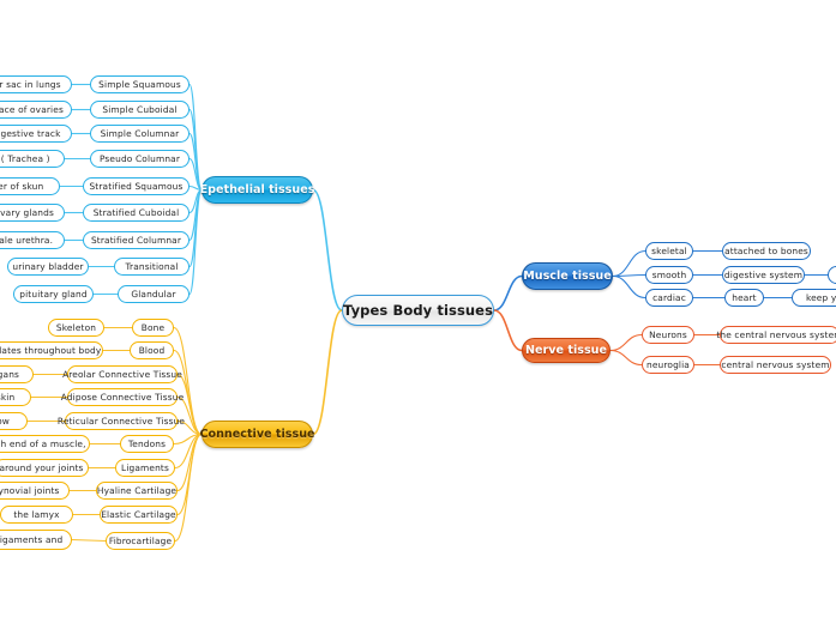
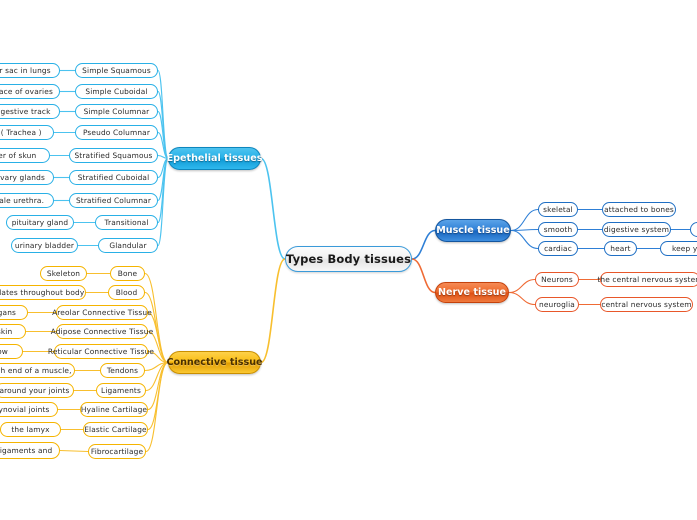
  Epethelial tissues
  Simple Squamous
  r sac in lungs
  Simple Cuboidal
  ace of ovaries
  Simple Columnar
  gestive track
  Pseudo Columnar
  ( Trachea )
  Stratified Squamous
  er of skun
  Stratified Cuboidal
  vary glands
  Stratified Columnar
  ale urethra.
  Transitional
- urinary bladder
+ pituitary gland
  Glandular
- pituitary gland
+ urinary bladder
  Connective tissue
  Bone
  Skeleton
  Blood
  lates throughout body
  Areolar Connective Tissue
  Adipose Connective Tissue
  Reticular Connective Tissue
  Tendons
  h end of a muscle,
  Ligaments
  around your joints
  Hyaline Cartilage
  ynovial joints
  Elastic Cartilage
  the lamyx
  Fibrocartilage
  igaments and
  Muscle tissue
  skeletal
  attached to bones
  smooth
  digestive system
  cardiac
  heart
  Nerve tissue
  Neurons
  the central nervous syste
  neuroglia
  central nervous system
  Types Body tissues
